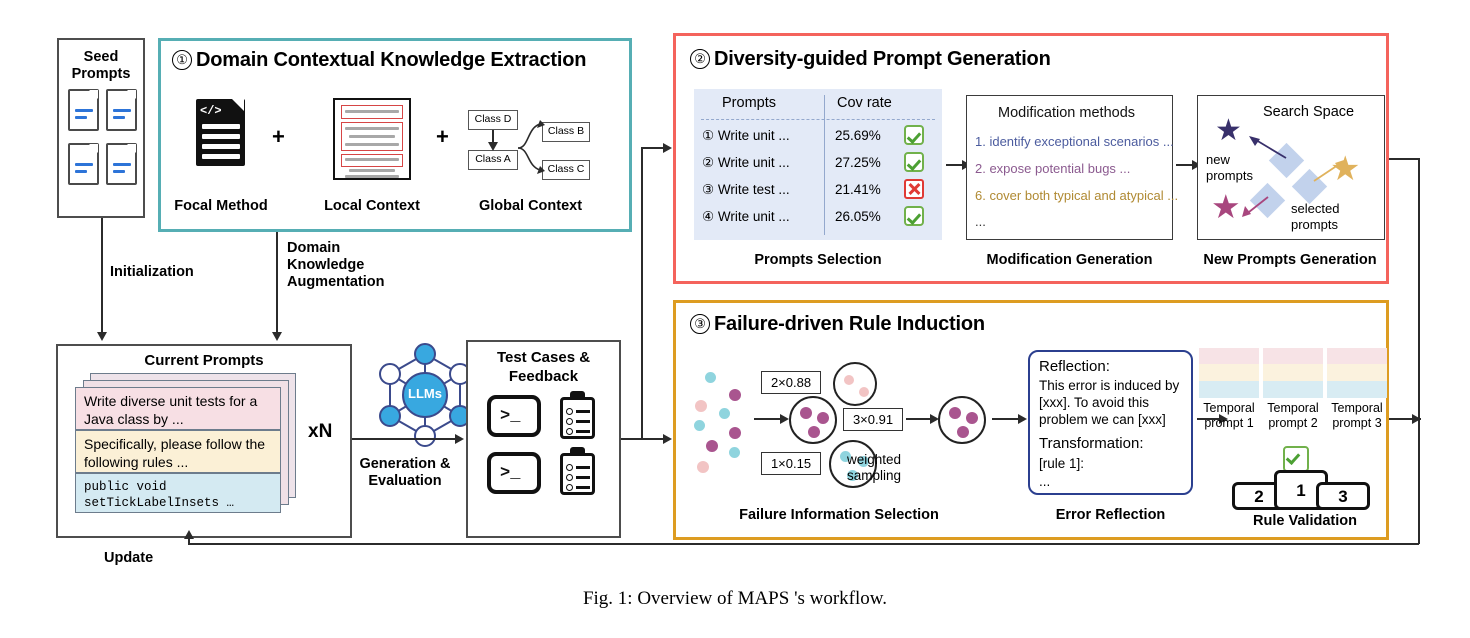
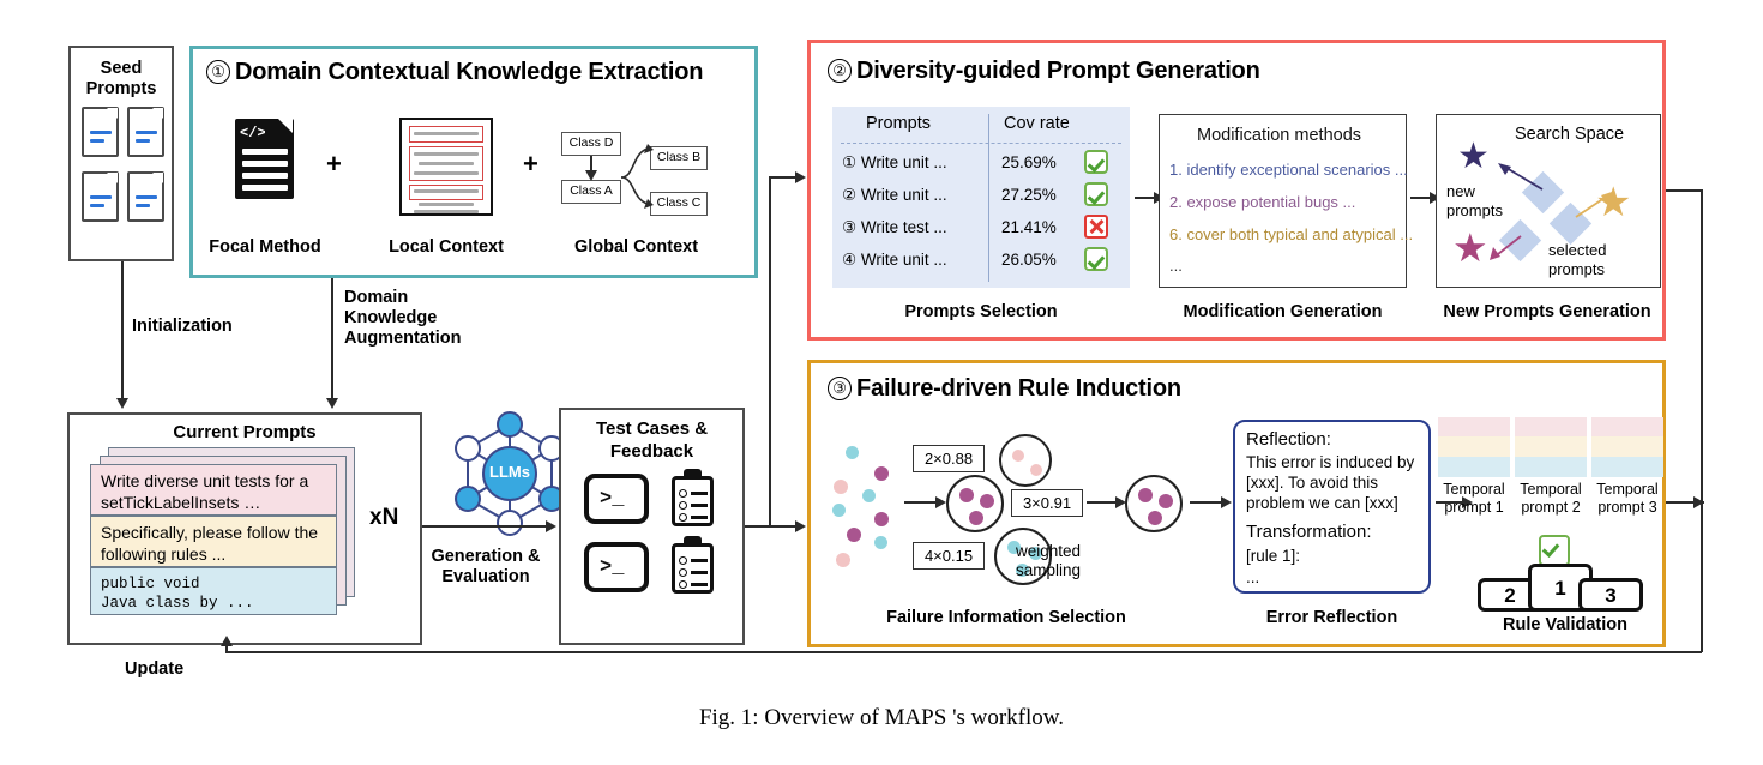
  Seed
  Prompts
  ① Domain Contextual Knowledge Extraction
  </>
  Focal Method
  +
  Local Context
  +
  Class D
  Class A
  Class B
  Class C
  Global Context
  ② Diversity-guided Prompt Generation
  Prompts
  Cov rate
  ① Write unit ...
  25.69%
  ② Write unit ...
  27.25%
  ③ Write test ...
  21.41%
  ④ Write unit ...
  26.05%
  Prompts Selection
  Modification methods
  1. identify exceptional scenarios ...
  2. expose potential bugs ...
  6. cover both typical and atypical ...
  ...
  Modification Generation
  Search Space
  ★
  ★
  ★
  new
  prompts
  selected
  prompts
  New Prompts Generation
  ③ Failure-driven Rule Induction
  2×0.88
  3×0.91
- 1×0.15
+ 4×0.15
  weighted
  sampling
  Failure Information Selection
  Reflection:
  This error is induced by
  [xxx]. To avoid this
  problem we can [xxx]
  Transformation:
  [rule 1]:
  ...
  Error Reflection
  Temporal
  prompt 1
  Temporal
  prompt 2
  Temporal
  prompt 3
  2
  1
  3
  Rule Validation
  Current Prompts
  Write diverse unit tests for a
- Java class by ...
+ setTickLabelInsets …
  Specifically, please follow the
  following rules ...
  public void
- setTickLabelInsets …
+ Java class by ...
  xN
  LLMs
  Test Cases &
  Feedback
  >_
  >_
  Initialization
  Domain
  Knowledge
  Augmentation
  Generation &
  Evaluation
  Update
  Fig. 1: Overview of MAPS 's workflow.
